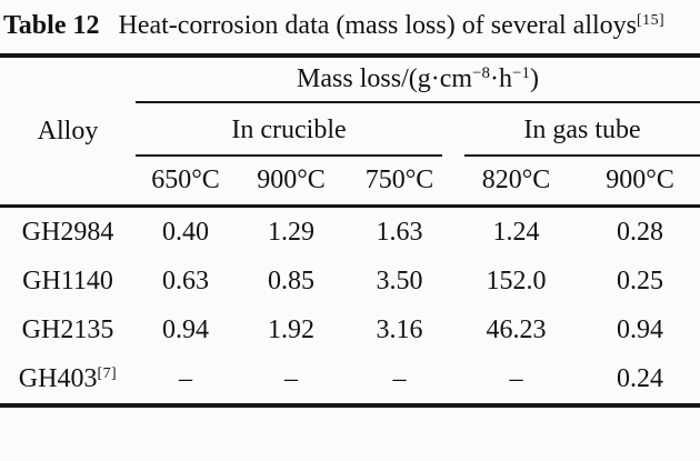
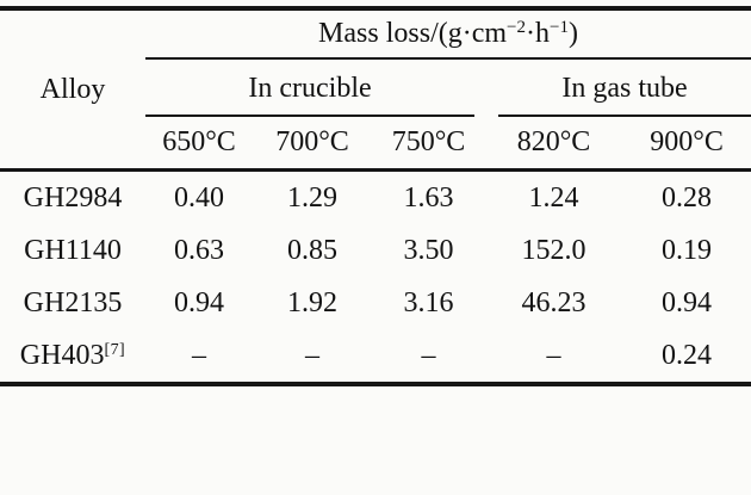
- Table 12 Heat-corrosion data (mass loss) of several alloys[15]
- Alloy	Mass loss/(g·cm−8·h−1)
+ Alloy	Mass loss/(g·cm−2·h−1)
  In crucible	In gas tube
- 650°C	900°C	750°C	820°C	900°C
+ 650°C	700°C	750°C	820°C	900°C
  GH2984	0.40	1.29	1.63	1.24	0.28
- GH1140	0.63	0.85	3.50	152.0	0.25
+ GH1140	0.63	0.85	3.50	152.0	0.19
  GH2135	0.94	1.92	3.16	46.23	0.94
  GH403[7]	–	–	–	–	0.24
